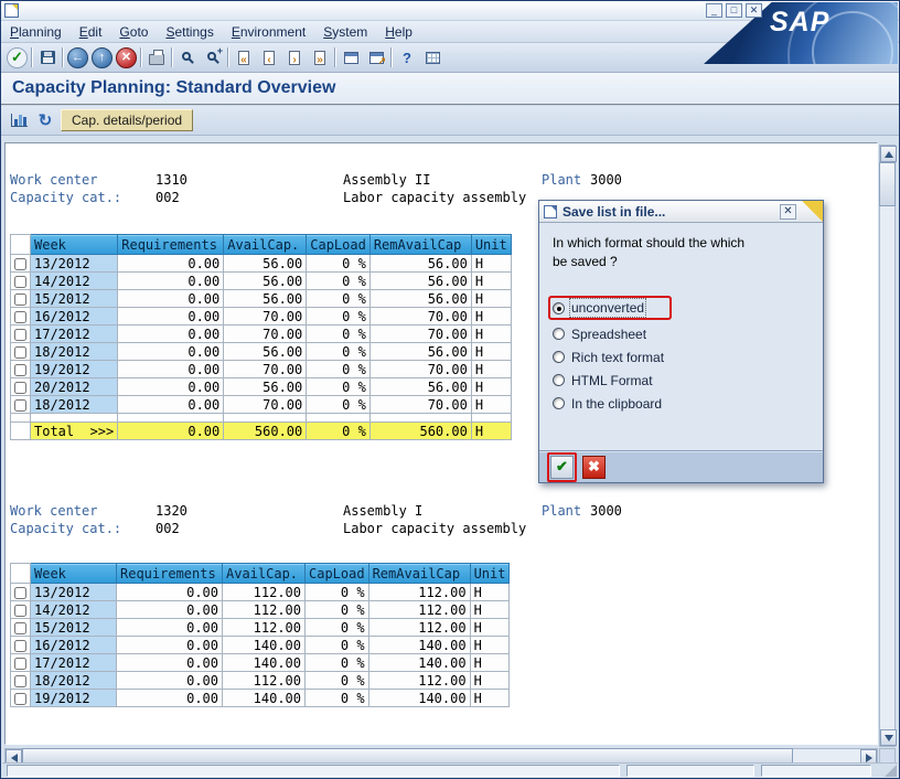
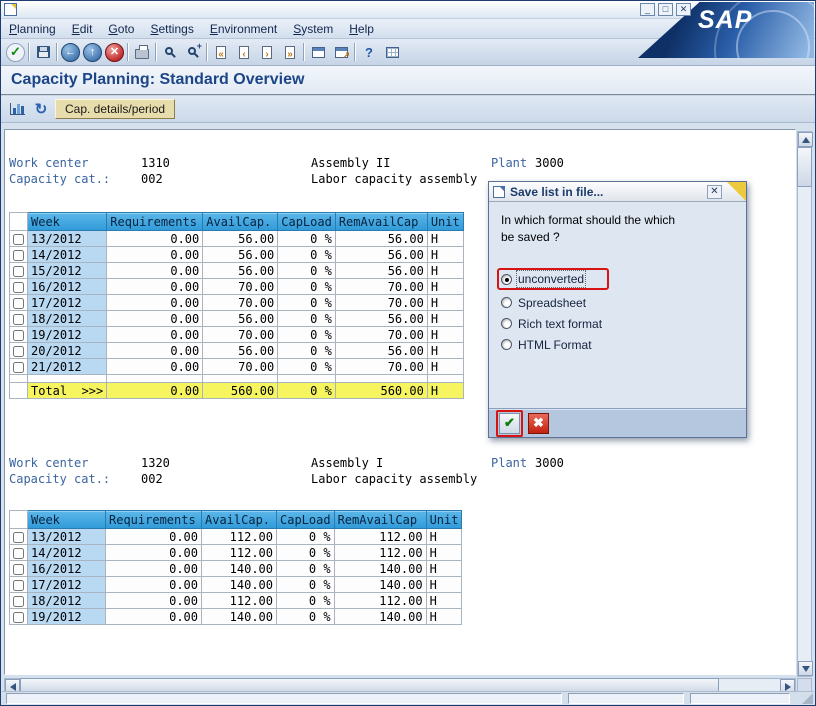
  _
  □
  ✕
  SAP
  Planning
  Edit
  Goto
  Settings
  Environment
  System
  Help
  ✓
  ←
  ↑
  ✕
  +
  «
  ‹
  ›
  »
  ↗
  ?
  Capacity Planning: Standard Overview
  ↻
  Cap. details/period
  Work center
  1310
  Assembly II
  Plant
  3000
  Capacity cat.:
  002
  Labor capacity assembly
  		Week	Requirements	AvailCap.	CapLoad	RemAvailCap	Unit
  	13/2012	0.00	56.00	0 %	56.00	H
  	14/2012	0.00	56.00	0 %	56.00	H
  	15/2012	0.00	56.00	0 %	56.00	H
  	16/2012	0.00	70.00	0 %	70.00	H
  	17/2012	0.00	70.00	0 %	70.00	H
  	18/2012	0.00	56.00	0 %	56.00	H
  	19/2012	0.00	70.00	0 %	70.00	H
  	20/2012	0.00	56.00	0 %	56.00	H
- 	18/2012	0.00	70.00	0 %	70.00	H
+ 	21/2012	0.00	70.00	0 %	70.00	H
  	Total >>>	0.00	560.00	0 %	560.00	H
  Work center
  1320
  Assembly I
  Plant
  3000
  Capacity cat.:
  002
  Labor capacity assembly
  		Week	Requirements	AvailCap.	CapLoad	RemAvailCap	Unit
  	13/2012	0.00	112.00	0 %	112.00	H
  	14/2012	0.00	112.00	0 %	112.00	H
- 	15/2012	0.00	112.00	0 %	112.00	H
  	16/2012	0.00	140.00	0 %	140.00	H
  	17/2012	0.00	140.00	0 %	140.00	H
  	18/2012	0.00	112.00	0 %	112.00	H
  	19/2012	0.00	140.00	0 %	140.00	H
  Save list in file...
  ✕
  In which format should the which
  be saved ?
  unconverted
  Spreadsheet
  Rich text format
  HTML Format
- In the clipboard
  ✔
  ✖
